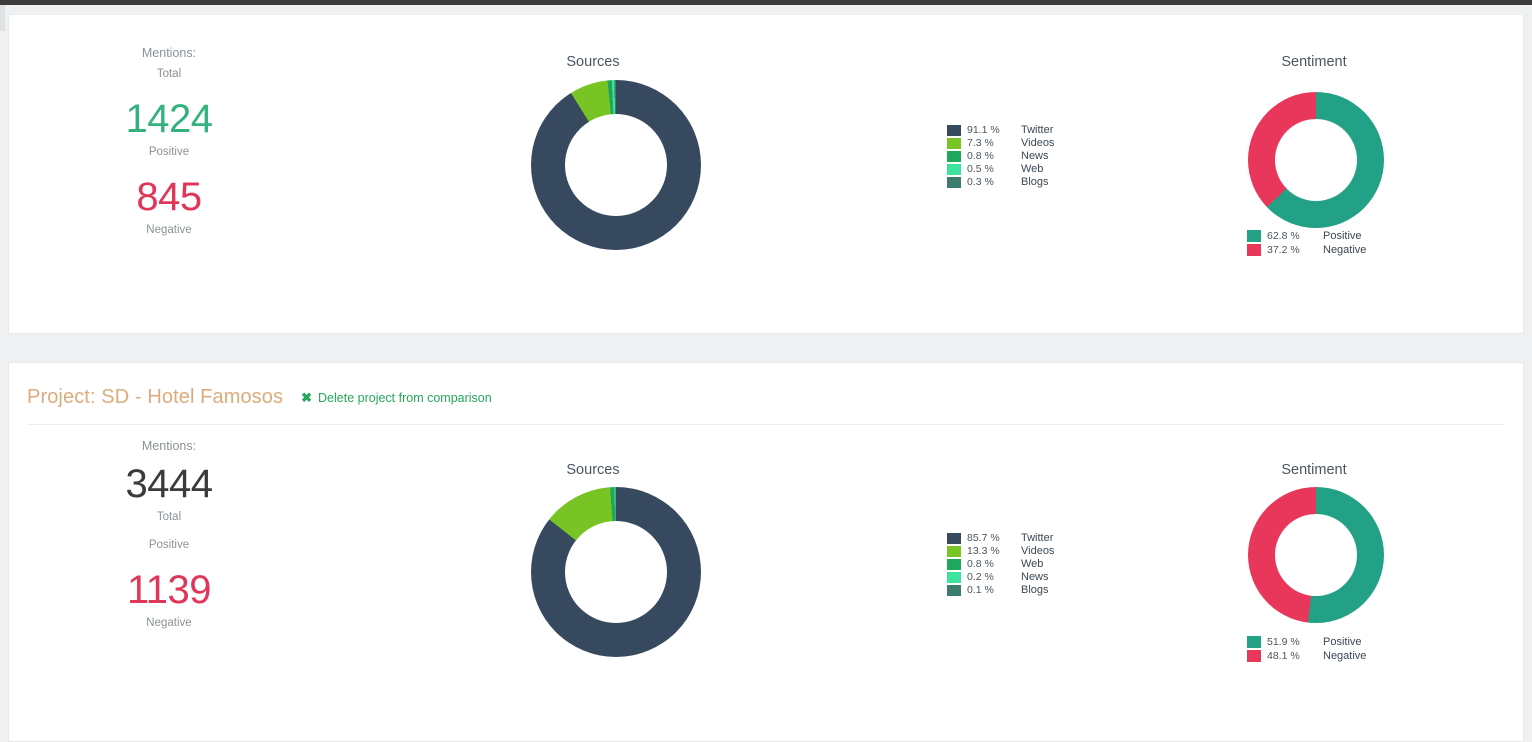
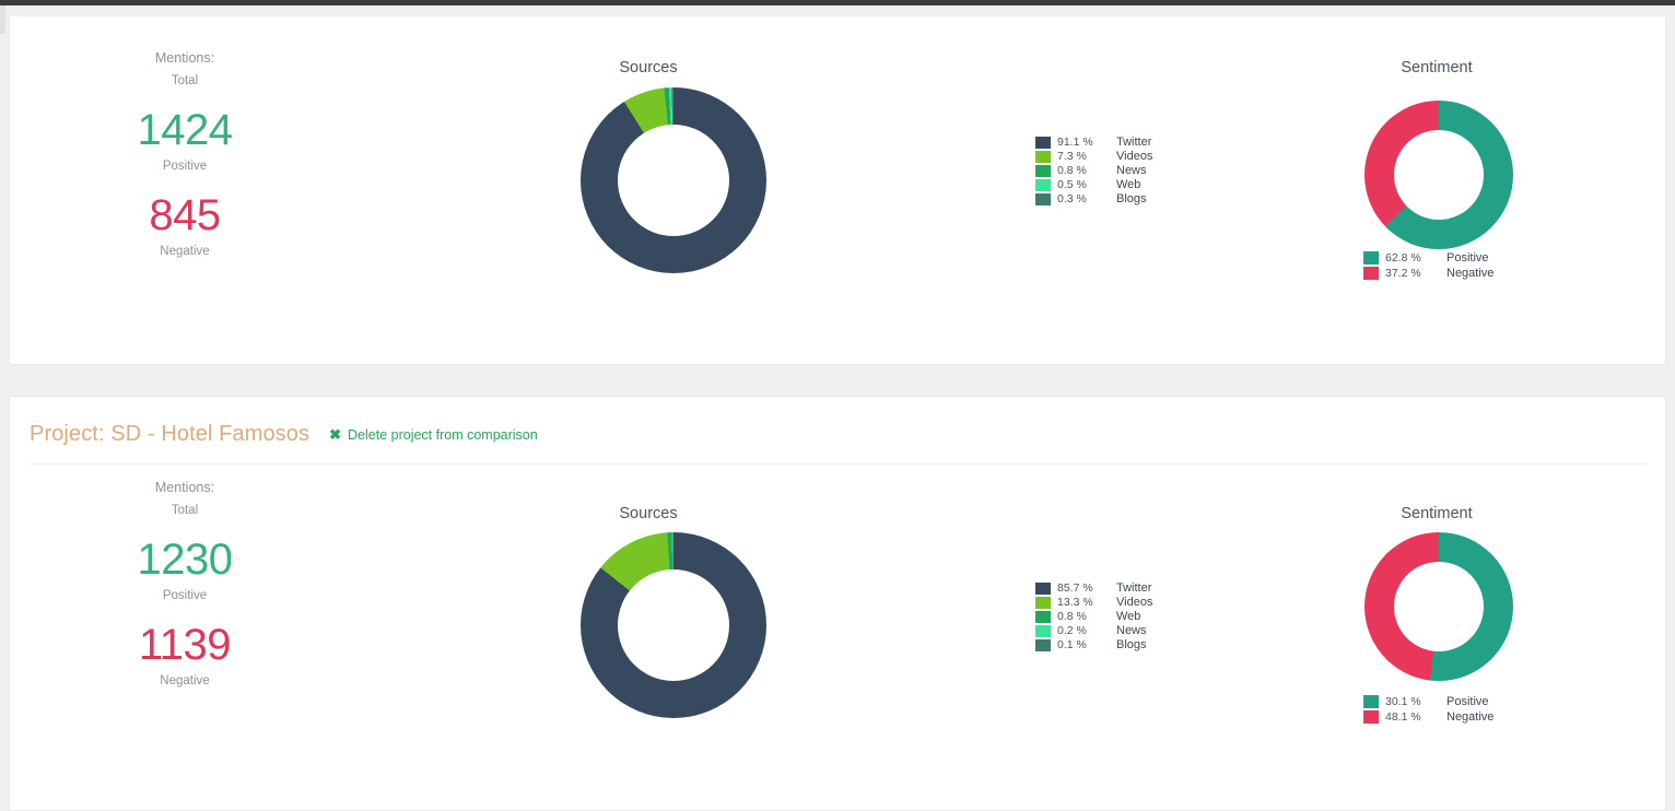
  Mentions:
  Total
  1424
  Positive
  845
  Negative
  Sources
  91.1 %
  Twitter
  7.3 %
  Videos
  0.8 %
  News
  0.5 %
  Web
  0.3 %
  Blogs
  Sentiment
  62.8 %
  Positive
  37.2 %
  Negative
  Project: SD - Hotel Famosos
  ✖
  Delete project from comparison
  Mentions:
- 3444
  Total
+ 1230
  Positive
  1139
  Negative
  Sources
  85.7 %
  Twitter
  13.3 %
  Videos
  0.8 %
  Web
  0.2 %
  News
  0.1 %
  Blogs
  Sentiment
- 51.9 %
+ 30.1 %
  Positive
  48.1 %
  Negative
